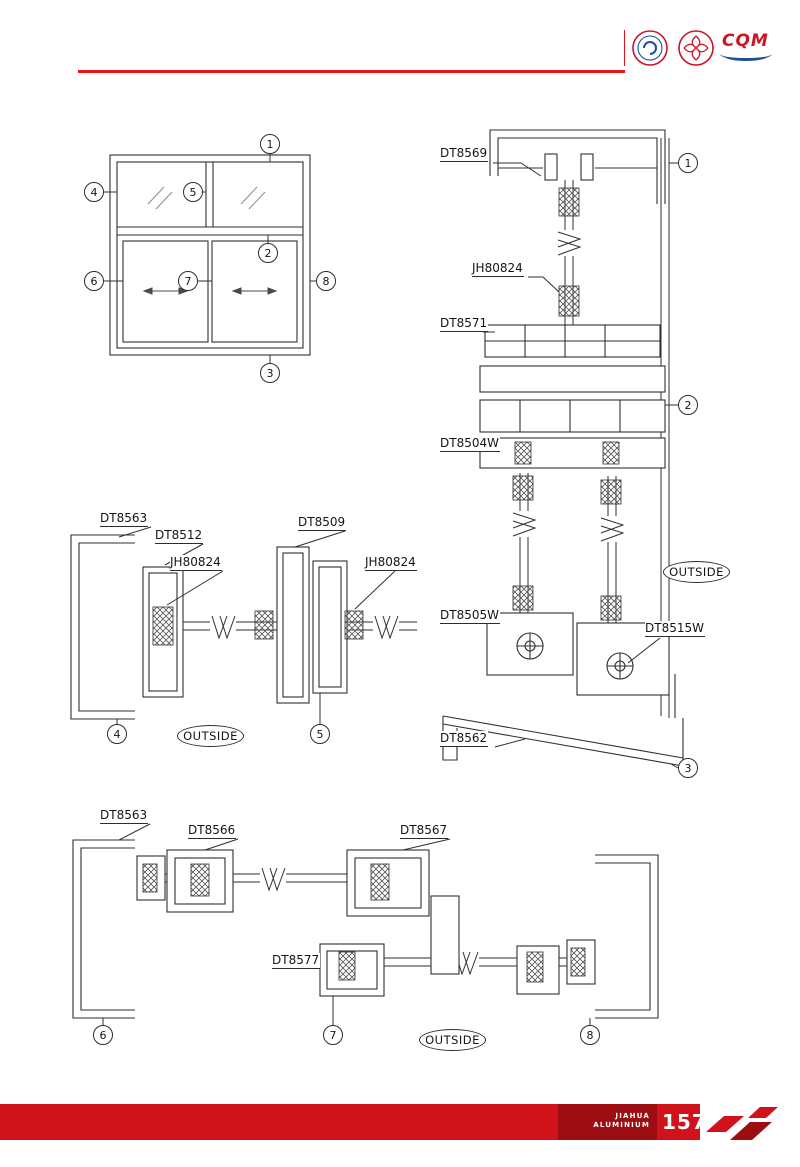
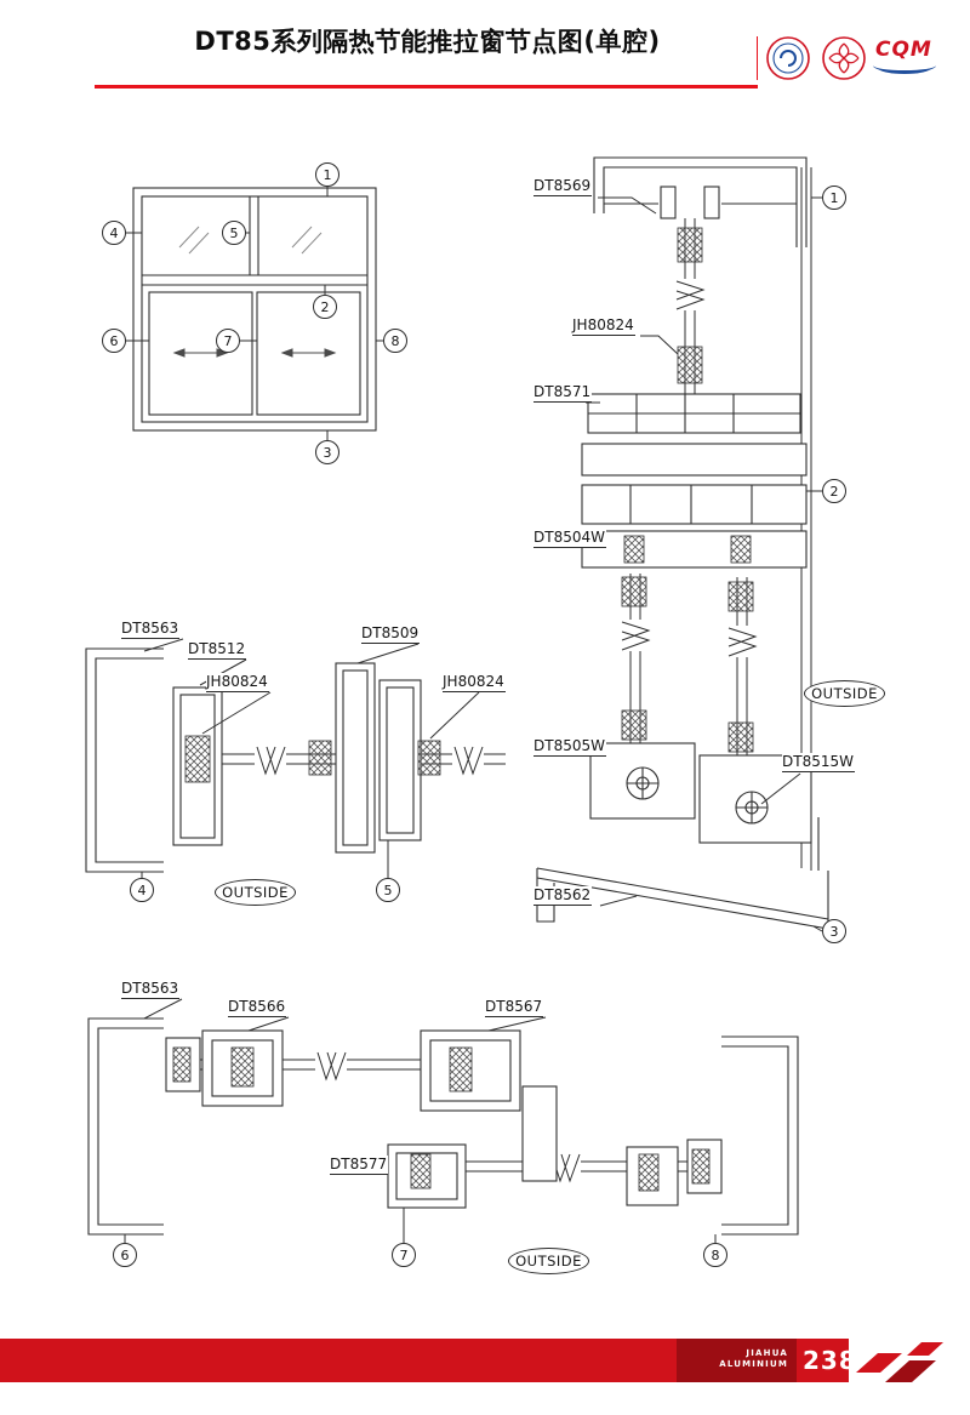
+ DT85系列隔热节能推拉窗节点图(单腔)
  CQM
  1
  2
  3
  4
  5
  6
  7
  8
  DT8569
  JH80824
  DT8571
  DT8504W
  DT8505W
  DT8515W
  DT8562
  OUTSIDE
  1
  2
  3
  DT8563
  DT8512
  JH80824
  DT8509
  JH80824
  4
  OUTSIDE
  5
  DT8563
  DT8566
  DT8567
  DT8577
  6
  7
  OUTSIDE
  8
  JIAHUA
  ALUMINIUM
- 157
+ 238
